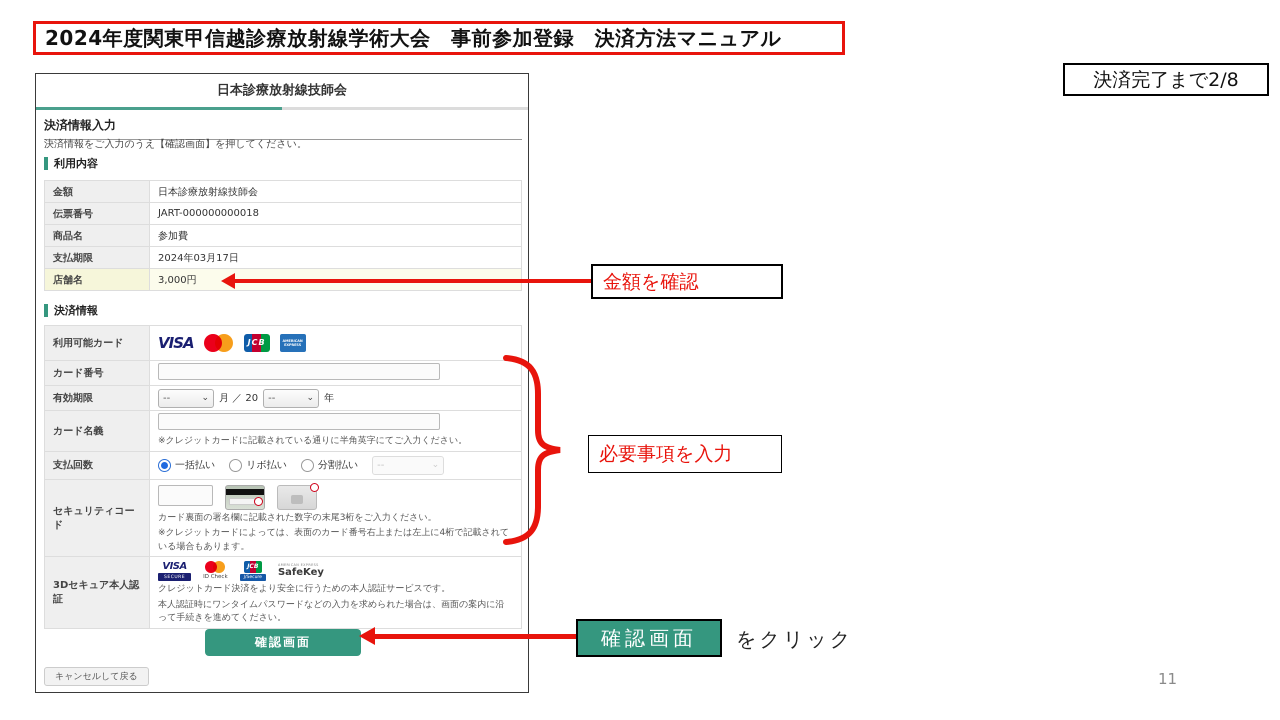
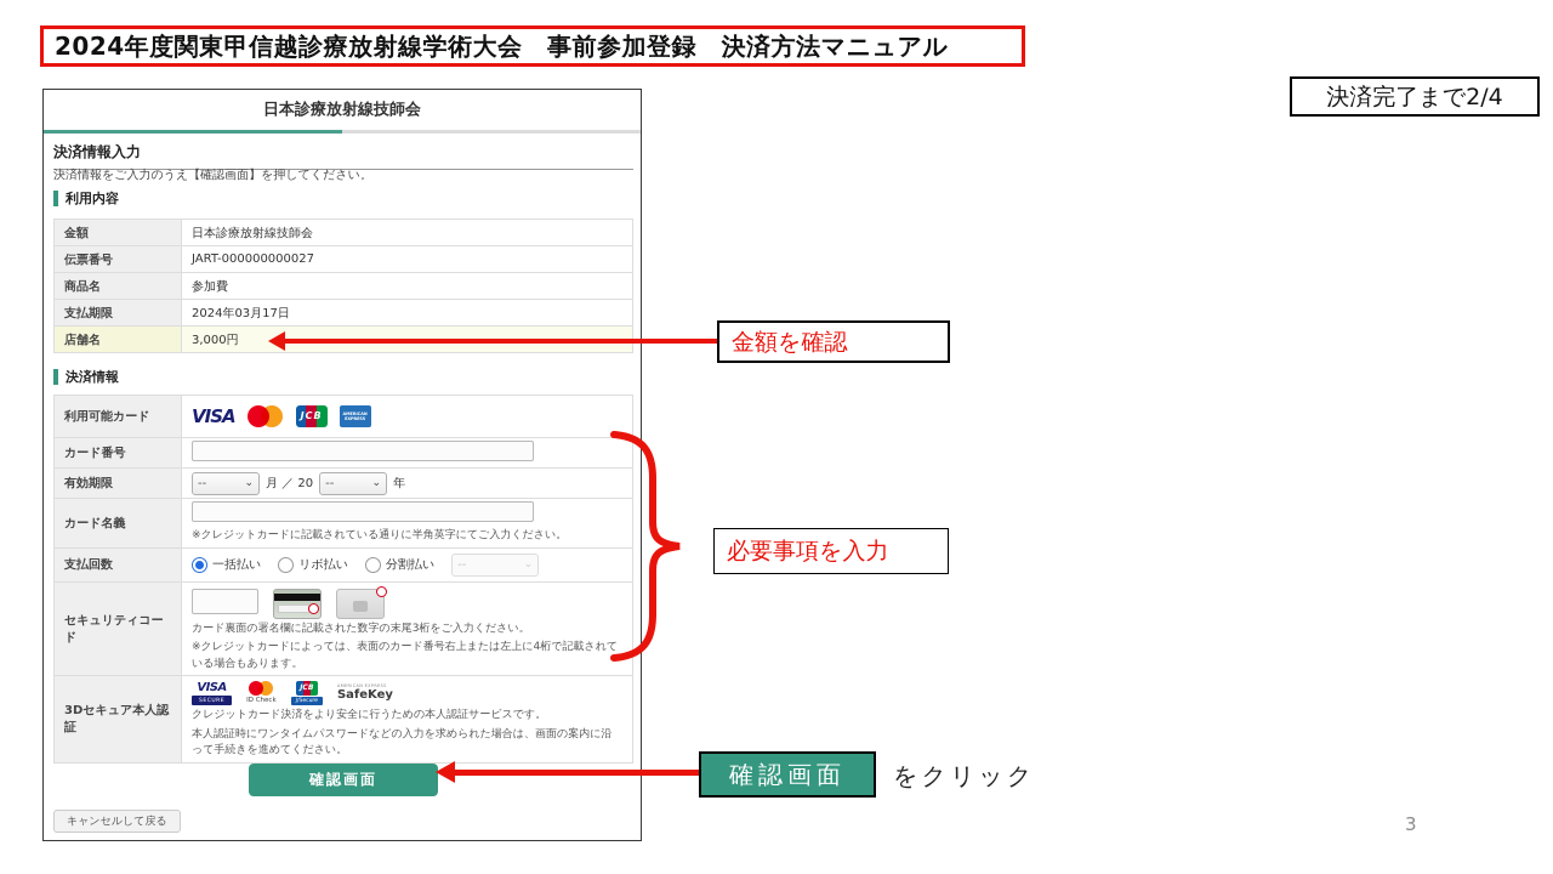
  2024年度関東甲信越診療放射線学術大会 事前参加登録 決済方法マニュアル
- 決済完了まで2/8
+ 決済完了まで2/4
  日本診療放射線技師会
  決済情報入力
  決済情報をご入力のうえ【確認画面】を押してください。
  利用内容
  金額	日本診療放射線技師会
- 伝票番号	JART-000000000018
+ 伝票番号	JART-000000000027
  商品名	参加費
  支払期限	2024年03月17日
  店舗名	3,000円
  決済情報
  カード番号
  有効期限	-- ⌄ 月 ／ 20 -- ⌄ 年
  カード名義	※クレジットカードに記載されている通りに半角英字にてご入力ください。
  支払回数	一括払い リボ払い 分割払い -- ⌄
  セキュリティコード	カード裏面の署名欄に記載された数字の末尾3桁をご入力ください。 ※クレジットカードによっては、表面のカード番号右上または左上に4桁で記載されている場合もあります。
  3Dセキュア本人認証	VISA SafeKey クレジットカード決済をより安全に行うための本人認証サービスです。 本人認証時にワンタイムパスワードなどの入力を求められた場合は、画面の案内に沿って手続きを進めてください。
  確認画面
  キャンセルして戻る
  金額を確認
  必要事項を入力
  確認画面
  をクリック
- 11
+ 3
